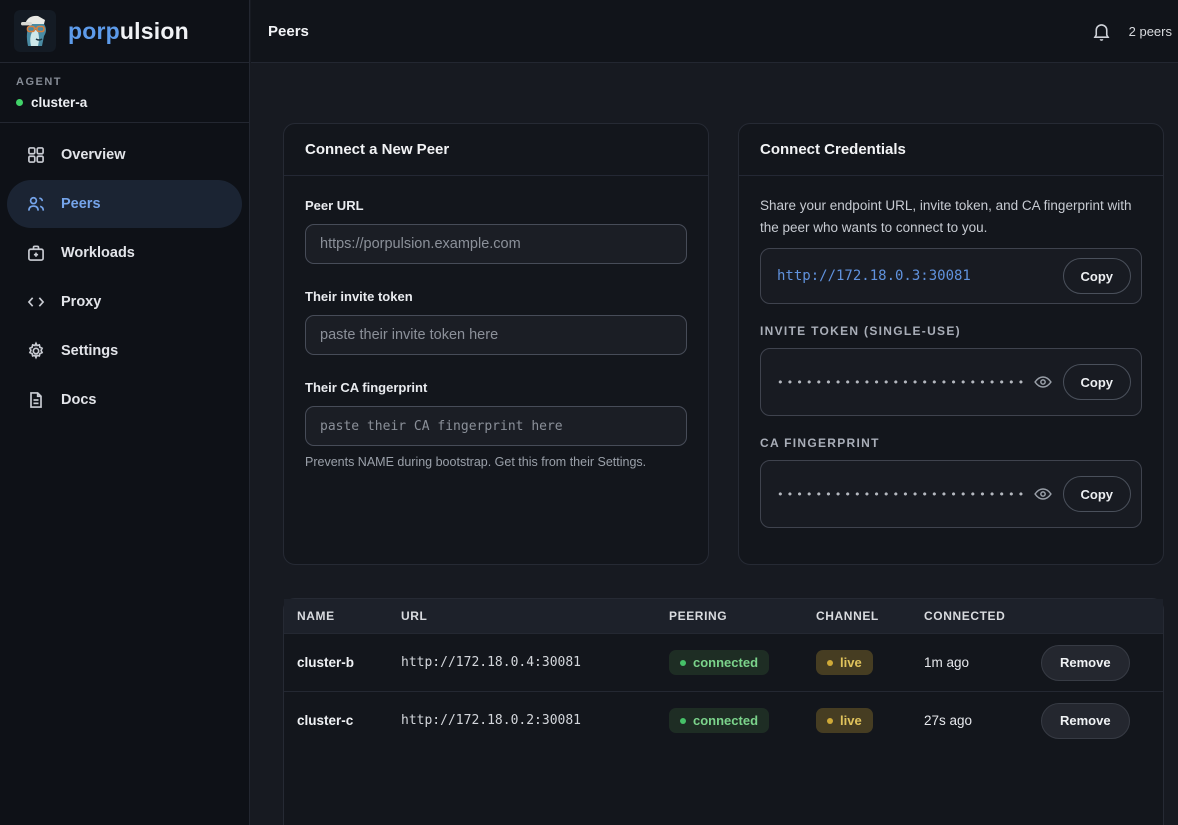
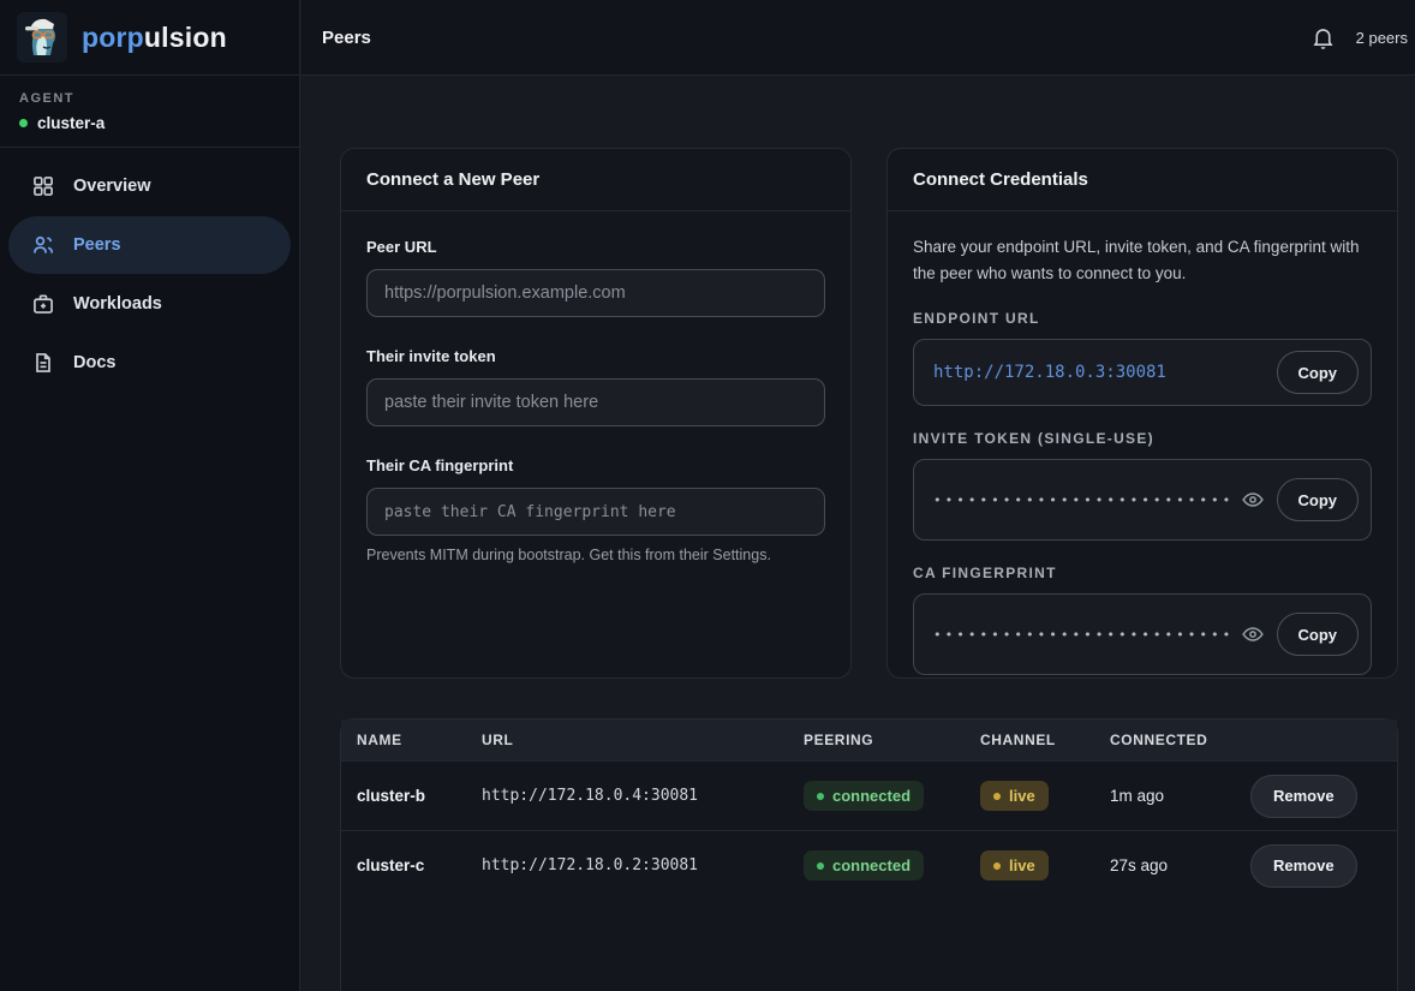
  porpulsion
  AGENT
  cluster-a
  Overview
  Peers
  Workloads
- Proxy
- Settings
  Docs
  Peers
  2 peers
  Connect a New Peer
  Peer URL https://porpulsion.example.com Their invite token paste their invite token here Their CA fingerprint paste their CA fingerprint here
- Prevents NAME during bootstrap. Get this from their Settings.
+ Prevents MITM during bootstrap. Get this from their Settings.
  Connect Credentials
  Share your endpoint URL, invite token, and CA fingerprint with the peer who wants to connect to you.
+ ENDPOINT URL
  http://172.18.0.3:30081
  Copy
  INVITE TOKEN (SINGLE-USE)
  ••••••••••••••••••••••••••
  Copy
  CA FINGERPRINT
  ••••••••••••••••••••••••••
  Copy
  NAME
  URL
  PEERING
  CHANNEL
  CONNECTED
  cluster-b
  http://172.18.0.4:30081
  connected
  live
  1m ago
  Remove
  cluster-c
  http://172.18.0.2:30081
  connected
  live
  27s ago
  Remove
